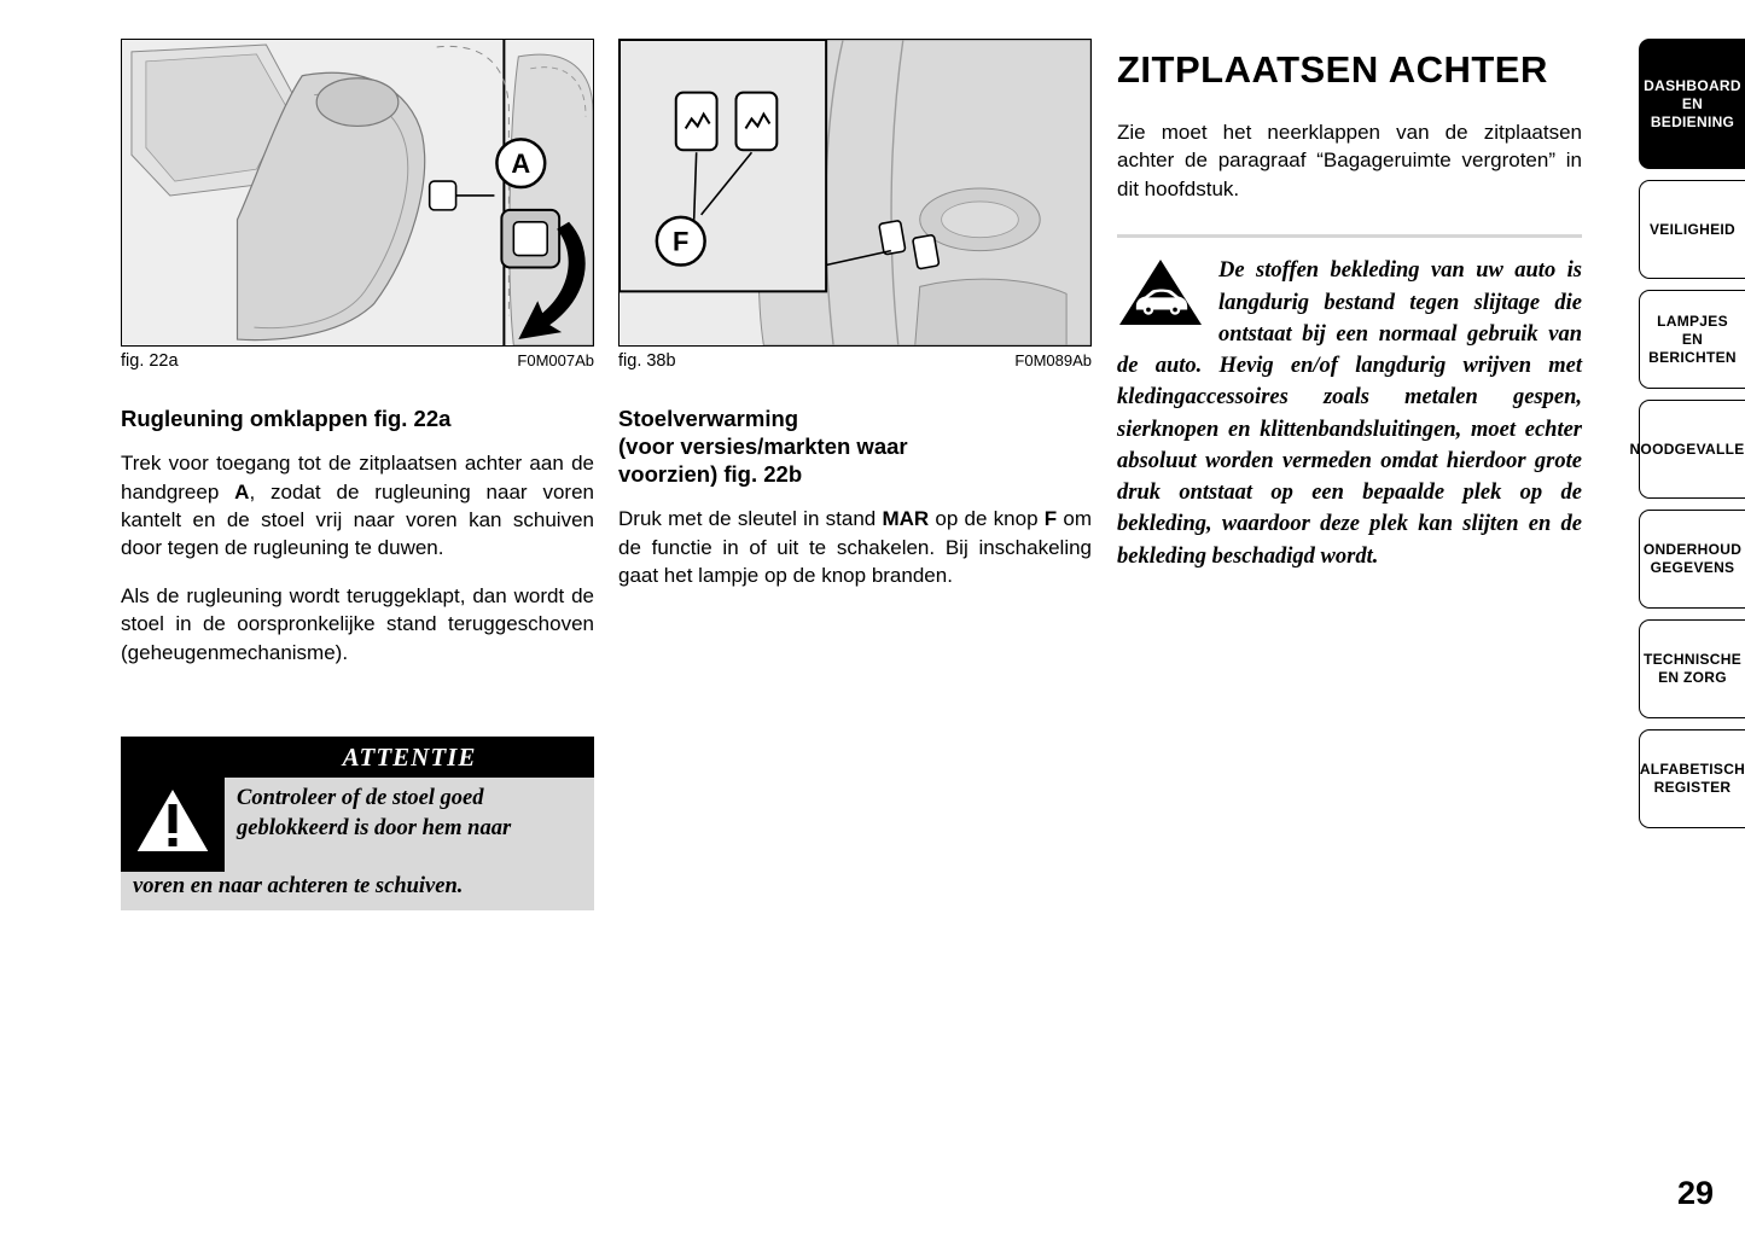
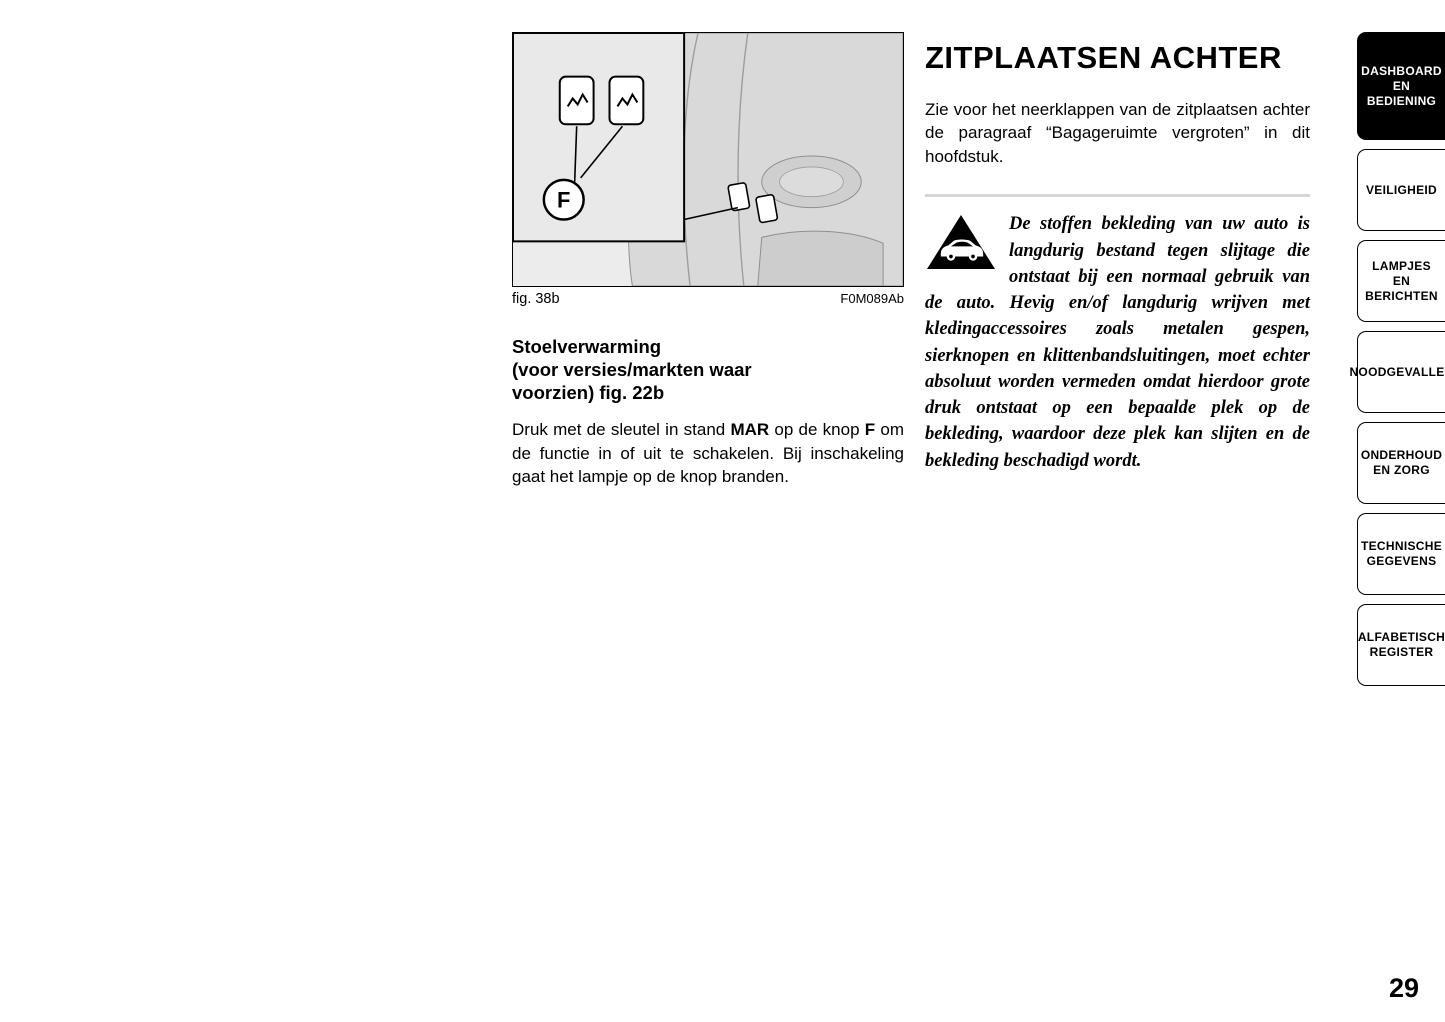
- A
- fig. 22a
- F0M007Ab
- Rugleuning omklappen fig. 22a
- Trek voor toegang tot de zitplaatsen achter aan de handgreep A, zodat de rugleuning naar voren kantelt en de stoel vrij naar voren kan schuiven door tegen de rugleuning te duwen.
- Als de rugleuning wordt teruggeklapt, dan wordt de stoel in de oorspronkelijke stand teruggeschoven (geheugenmechanisme).
- ATTENTIE
- Controleer of de stoel goed
- geblokkeerd is door hem naar
- voren en naar achteren te schuiven.
  F
  fig. 38b
  F0M089Ab
  Stoelverwarming
  (voor versies/markten waar
  voorzien) fig. 22b
  Druk met de sleutel in stand MAR op de knop F om de functie in of uit te schakelen. Bij inschakeling gaat het lampje op de knop branden.
  ZITPLAATSEN ACHTER
- Zie moet het neerklappen van de zitplaatsen achter de paragraaf “Bagageruimte vergroten” in dit hoofdstuk.
+ Zie voor het neerklappen van de zitplaatsen achter de paragraaf “Bagageruimte vergroten” in dit hoofdstuk.
  De stoffen bekleding van uw auto is langdurig bestand tegen slijtage die ontstaat bij een normaal gebruik van de auto. Hevig en/of langdurig wrijven met kledingaccessoires zoals metalen gespen, sierknopen en klittenbandsluitingen, moet echter absoluut worden vermeden omdat hierdoor grote druk ontstaat op een bepaalde plek op de bekleding, waardoor deze plek kan slijten en de bekleding beschadigd wordt.
  DASHBOARD
  EN BEDIENING
  VEILIGHEID
  LAMPJES EN
  BERICHTEN
  NOODGEVALLE
  ONDERHOUD
- GEGEVENS
+ EN ZORG
  TECHNISCHE
- EN ZORG
+ GEGEVENS
  ALFABETISCH
  REGISTER
  29
